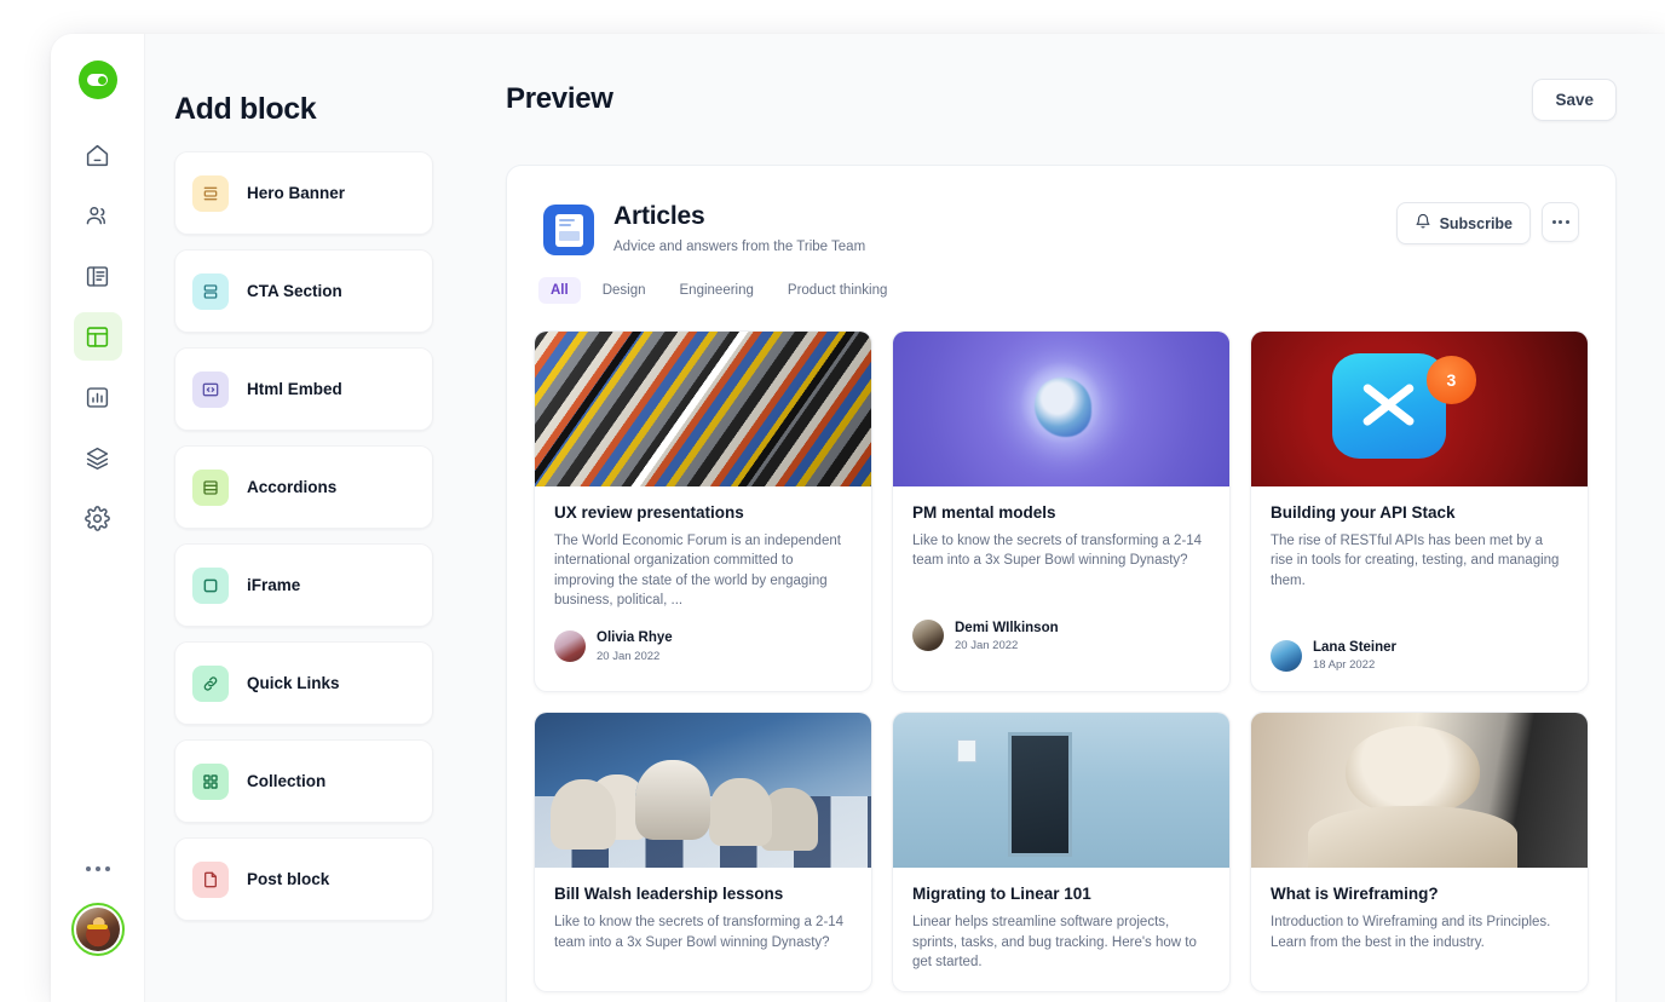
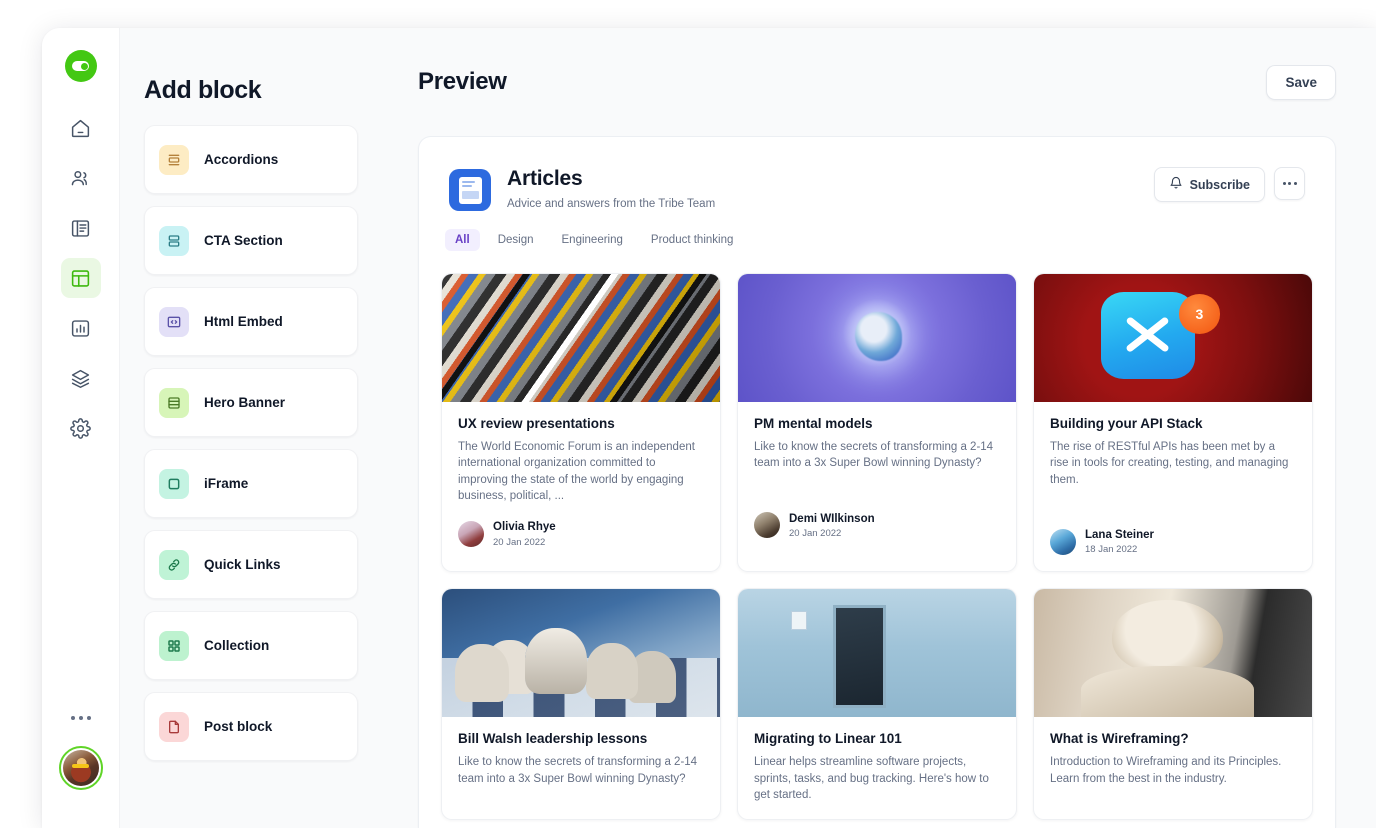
  Add block
- Hero Banner
+ Accordions
  CTA Section
  Html Embed
- Accordions
+ Hero Banner
  iFrame
  Quick Links
  Collection
  Post block
  Preview
  Save
  Articles
  Advice and answers from the Tribe Team
  Subscribe
  All
  Design
  Engineering
  Product thinking
  UX review presentations
  The World Economic Forum is an independent international organization committed to improving the state of the world by engaging business, political, ...
  Olivia Rhye
  20 Jan 2022
  PM mental models
  Like to know the secrets of transforming a 2-14 team into a 3x Super Bowl winning Dynasty?
  Demi WIlkinson
  20 Jan 2022
  3
  Building your API Stack
  The rise of RESTful APIs has been met by a rise in tools for creating, testing, and managing them.
  Lana Steiner
- 18 Apr 2022
+ 18 Jan 2022
  Bill Walsh leadership lessons
  Like to know the secrets of transforming a 2-14 team into a 3x Super Bowl winning Dynasty?
  Migrating to Linear 101
  Linear helps streamline software projects, sprints, tasks, and bug tracking. Here's how to get started.
  What is Wireframing?
  Introduction to Wireframing and its Principles. Learn from the best in the industry.
